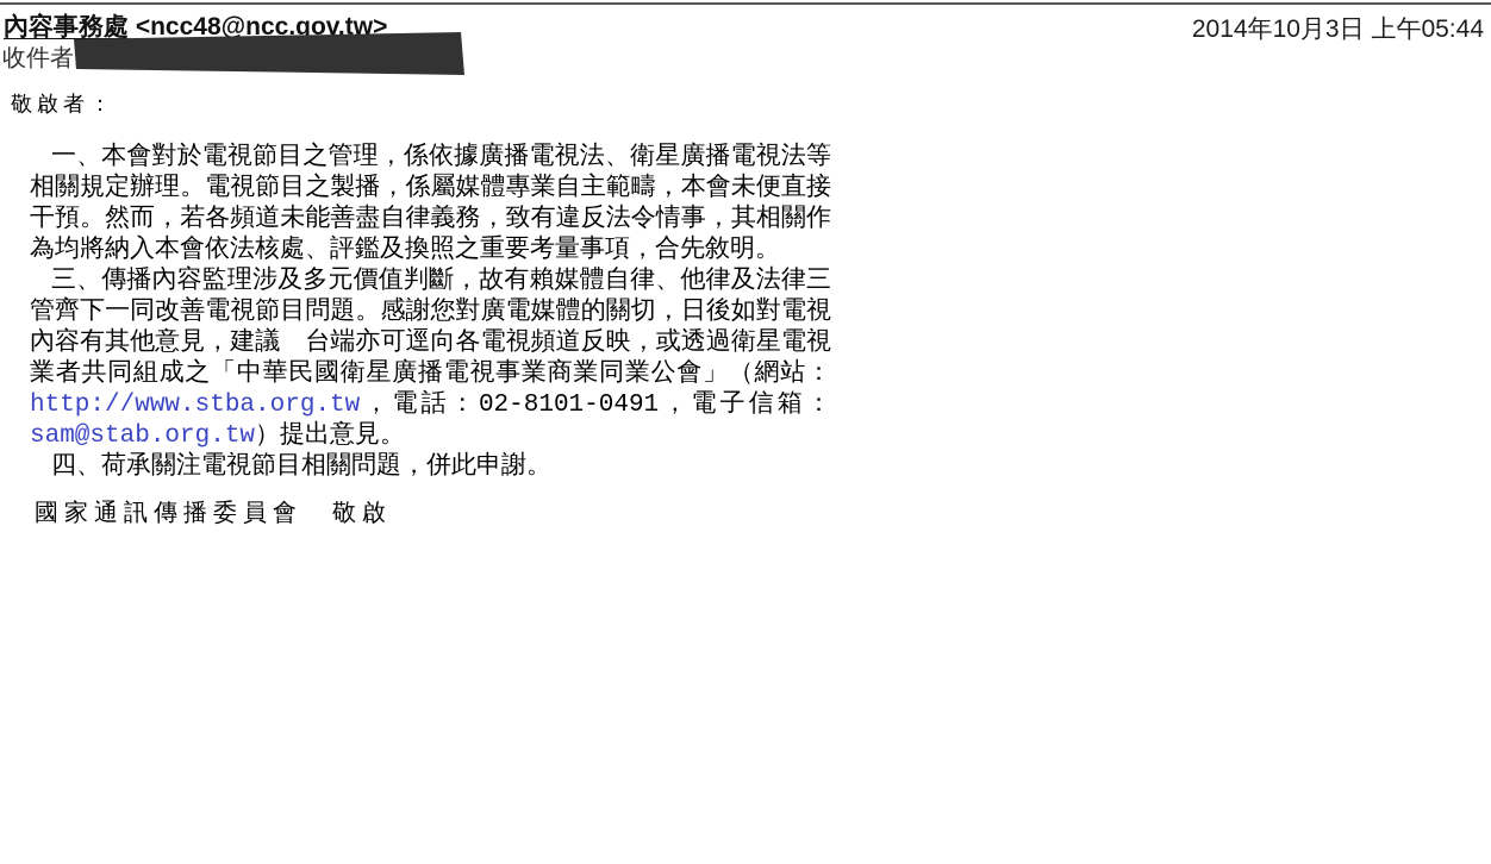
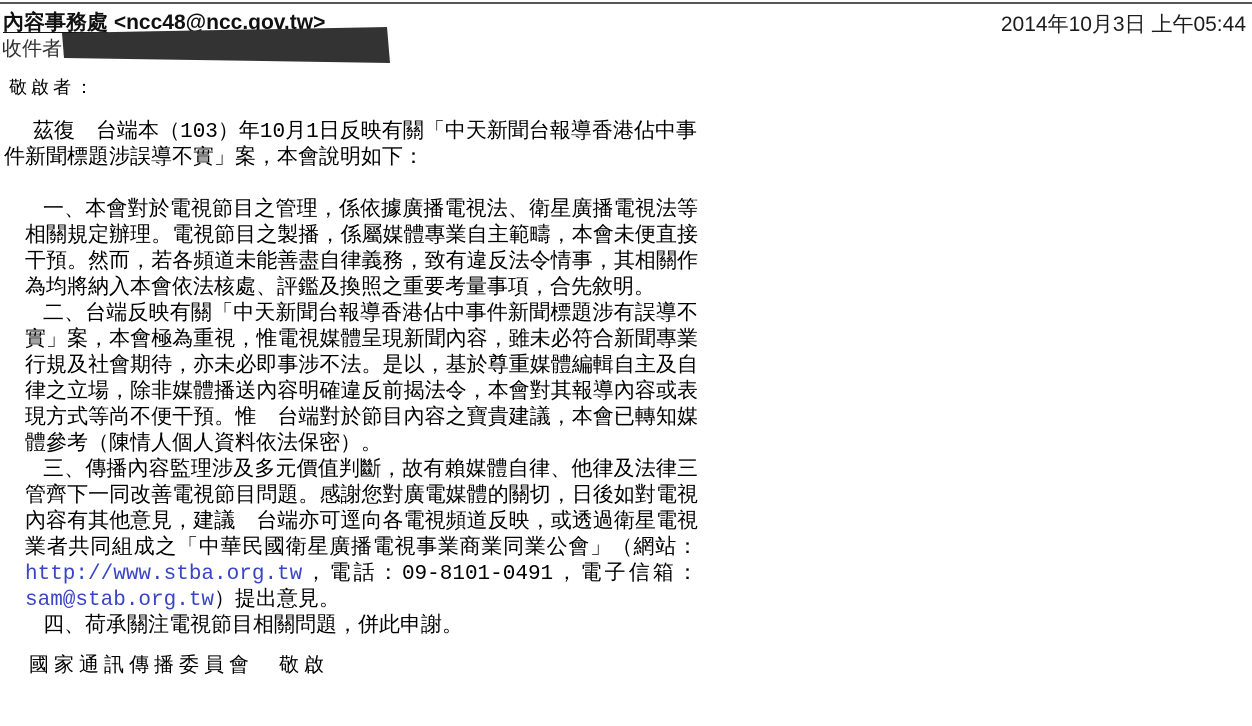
  內容事務處 <ncc48@ncc.gov.tw>
  2014年10月3日 上午05:44
  收件者
  敬啟者：
+ 茲復 台端本（103）年10月1日反映有關「中天新聞台報導香港佔中事件新聞標題涉誤導不實」案，本會說明如下：
  一、本會對於電視節目之管理，係依據廣播電視法、衛星廣播電視法等相關規定辦理。電視節目之製播，係屬媒體專業自主範疇，本會未便直接干預。然而，若各頻道未能善盡自律義務，致有違反法令情事，其相關作為均將納入本會依法核處、評鑑及換照之重要考量事項，合先敘明。
+ 二、台端反映有關「中天新聞台報導香港佔中事件新聞標題涉有誤導不實」案，本會極為重視，惟電視媒體呈現新聞內容，雖未必符合新聞專業行規及社會期待，亦未必即事涉不法。是以，基於尊重媒體編輯自主及自律之立場，除非媒體播送內容明確違反前揭法令，本會對其報導內容或表現方式等尚不便干預。惟 台端對於節目內容之寶貴建議，本會已轉知媒體參考（陳情人個人資料依法保密）。
- 三、傳播內容監理涉及多元價值判斷，故有賴媒體自律、他律及法律三管齊下一同改善電視節目問題。感謝您對廣電媒體的關切，日後如對電視內容有其他意見，建議 台端亦可逕向各電視頻道反映，或透過衛星電視業者共同組成之「中華民國衛星廣播電視事業商業同業公會」（網站：http://www.stba.org.tw，電話：02-8101-0491，電子信箱：sam@stab.org.tw）提出意見。
+ 三、傳播內容監理涉及多元價值判斷，故有賴媒體自律、他律及法律三管齊下一同改善電視節目問題。感謝您對廣電媒體的關切，日後如對電視內容有其他意見，建議 台端亦可逕向各電視頻道反映，或透過衛星電視業者共同組成之「中華民國衛星廣播電視事業商業同業公會」（網站：http://www.stba.org.tw，電話：09-8101-0491，電子信箱：sam@stab.org.tw）提出意見。
  四、荷承關注電視節目相關問題，併此申謝。
  國家通訊傳播委員會 敬啟
